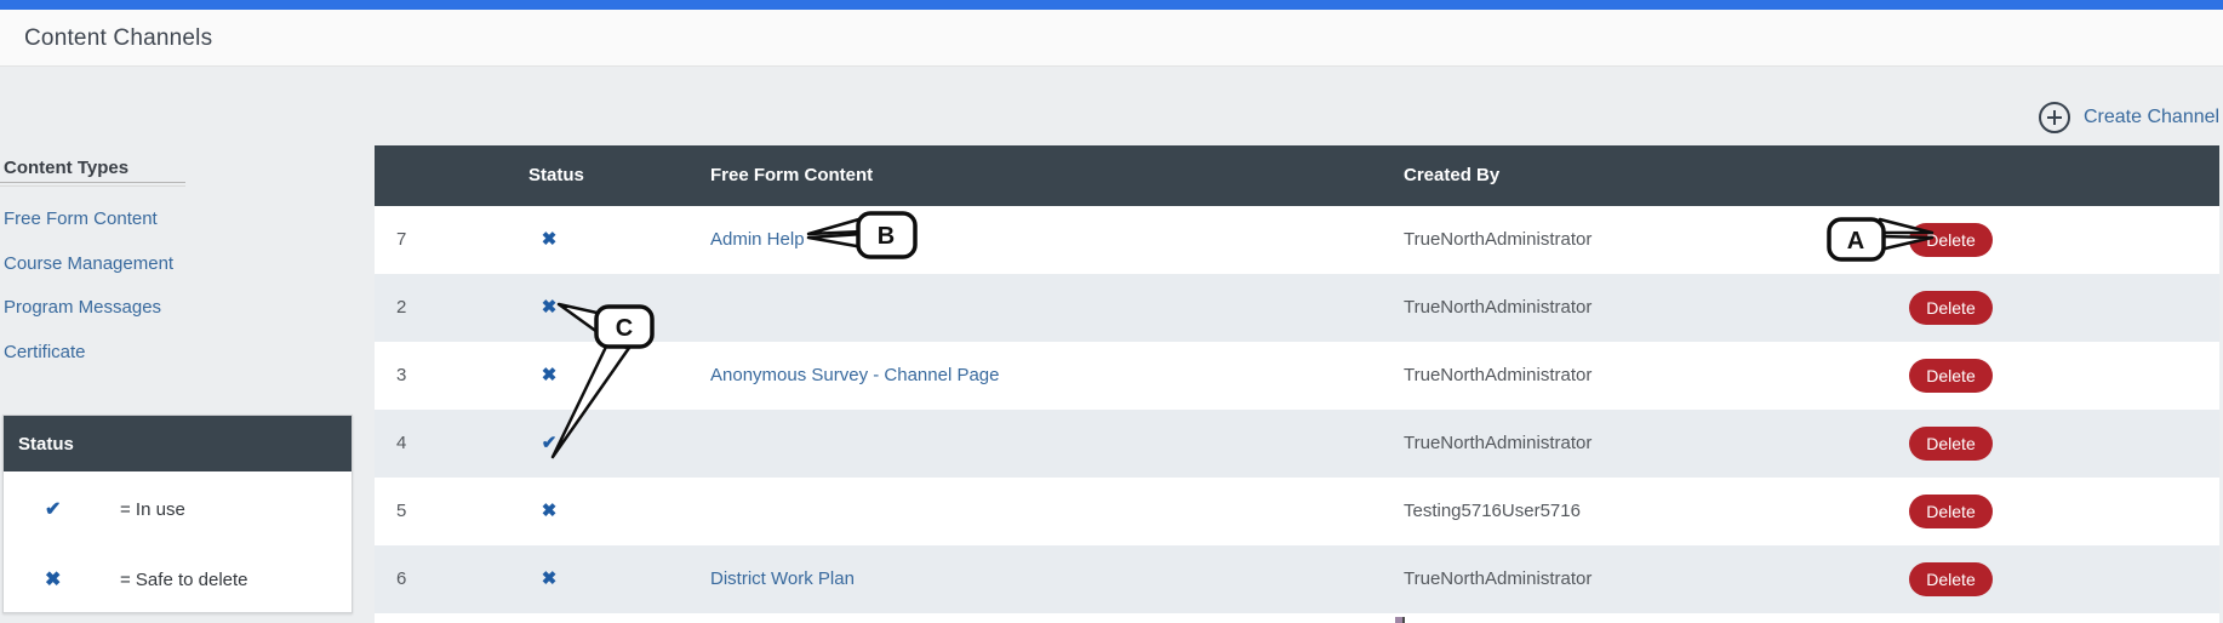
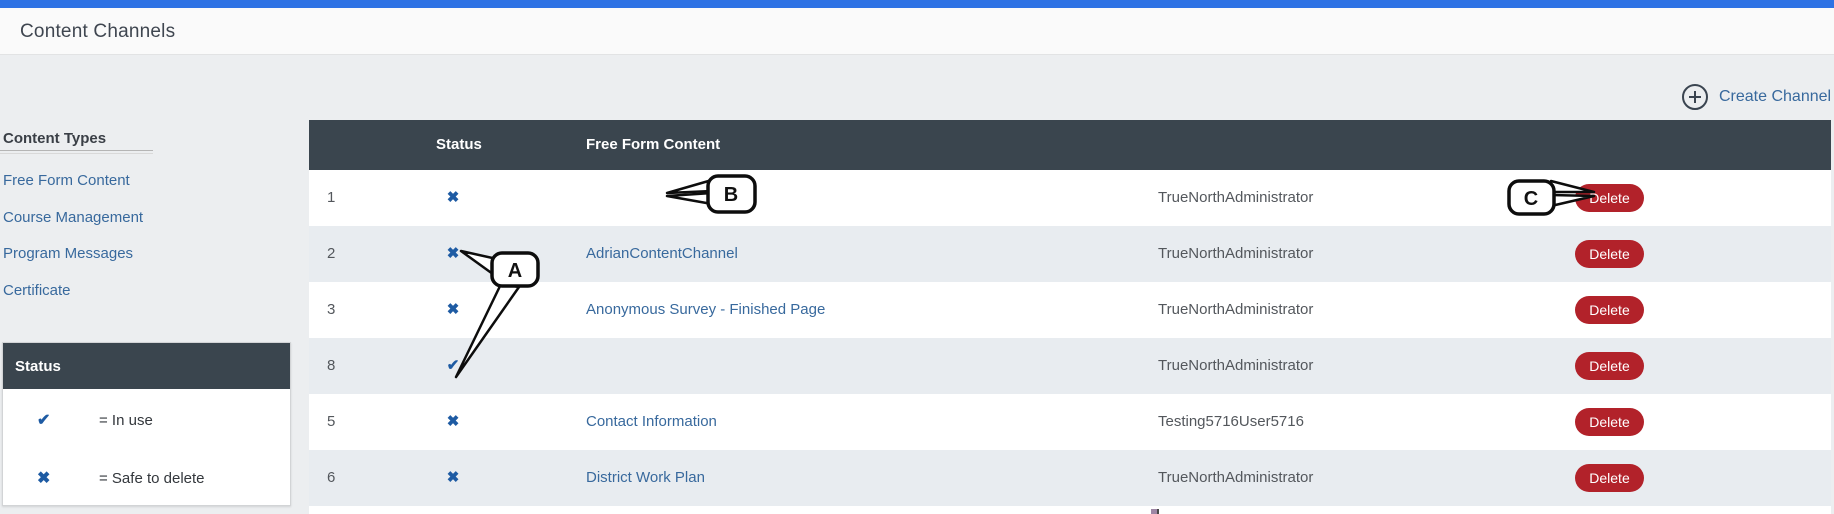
  Content Channels
  Create Channel
  Content Types
  Free Form Content
  Course Management
  Program Messages
  Certificate
  Status
  ✔
  = In use
  ✖
  = Safe to delete
  Status
  Free Form Content
- Created By
- 7
+ 1
  ✖
- Admin Help
  TrueNorthAdministrator
  Delete
  2
  ✖
+ AdrianContentChannel
  TrueNorthAdministrator
  Delete
  3
  ✖
- Anonymous Survey - Channel Page
+ Anonymous Survey - Finished Page
  TrueNorthAdministrator
  Delete
- 4
+ 8
  ✔
  TrueNorthAdministrator
  Delete
  5
  ✖
+ Contact Information
  Testing5716User5716
  Delete
  6
  ✖
  District Work Plan
  TrueNorthAdministrator
  Delete
- C
+ A
  B
- A
+ C
